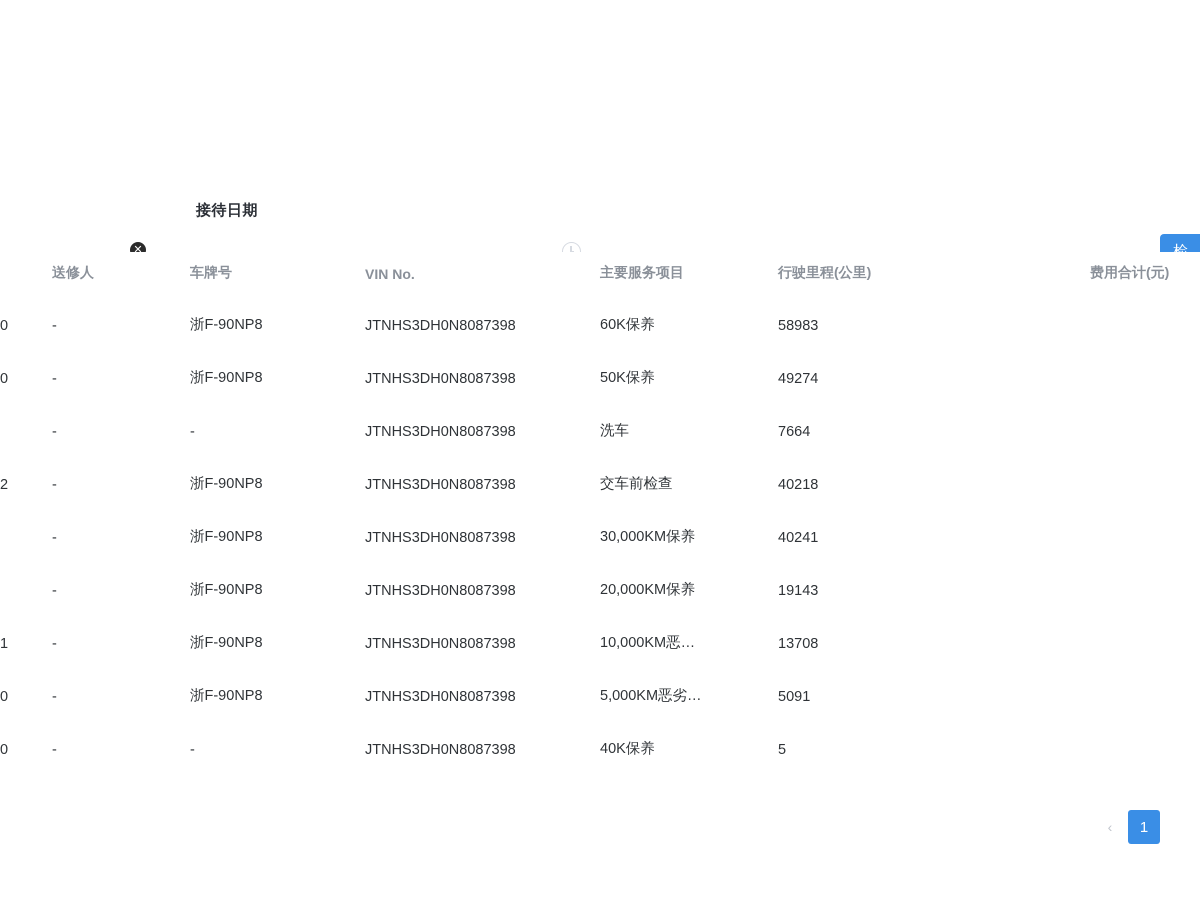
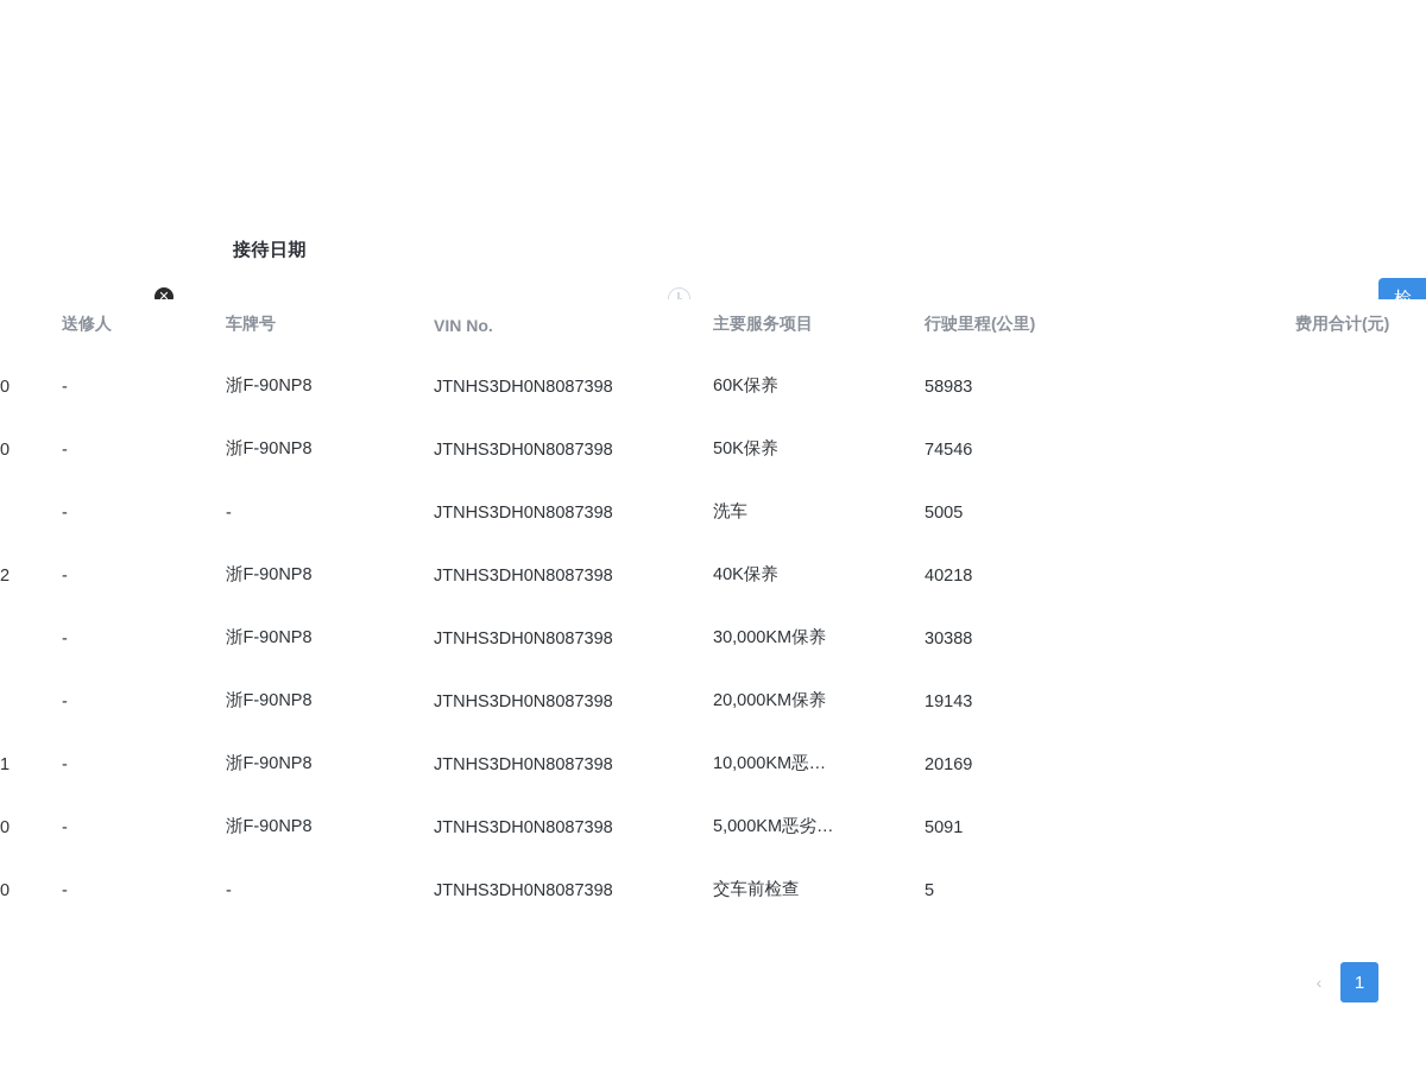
  接待日期
  ✕
  检
  	送修人	车牌号	VIN No.	主要服务项目	行驶里程(公里)	费用合计(元)
  0	-	浙F-90NP8	JTNHS3DH0N8087398	60K保养	58983
- 0	-	浙F-90NP8	JTNHS3DH0N8087398	50K保养	49274
+ 0	-	浙F-90NP8	JTNHS3DH0N8087398	50K保养	74546
- 	-	-	JTNHS3DH0N8087398	洗车	7664
+ 	-	-	JTNHS3DH0N8087398	洗车	5005
- 2	-	浙F-90NP8	JTNHS3DH0N8087398	交车前检查	40218
+ 2	-	浙F-90NP8	JTNHS3DH0N8087398	40K保养	40218
- 	-	浙F-90NP8	JTNHS3DH0N8087398	30,000KM保养	40241
+ 	-	浙F-90NP8	JTNHS3DH0N8087398	30,000KM保养	30388
  	-	浙F-90NP8	JTNHS3DH0N8087398	20,000KM保养	19143
- 1	-	浙F-90NP8	JTNHS3DH0N8087398	10,000KM恶…	13708
+ 1	-	浙F-90NP8	JTNHS3DH0N8087398	10,000KM恶…	20169
  0	-	浙F-90NP8	JTNHS3DH0N8087398	5,000KM恶劣…	5091
- 0	-	-	JTNHS3DH0N8087398	40K保养	5
+ 0	-	-	JTNHS3DH0N8087398	交车前检查	5
  ‹
  1
